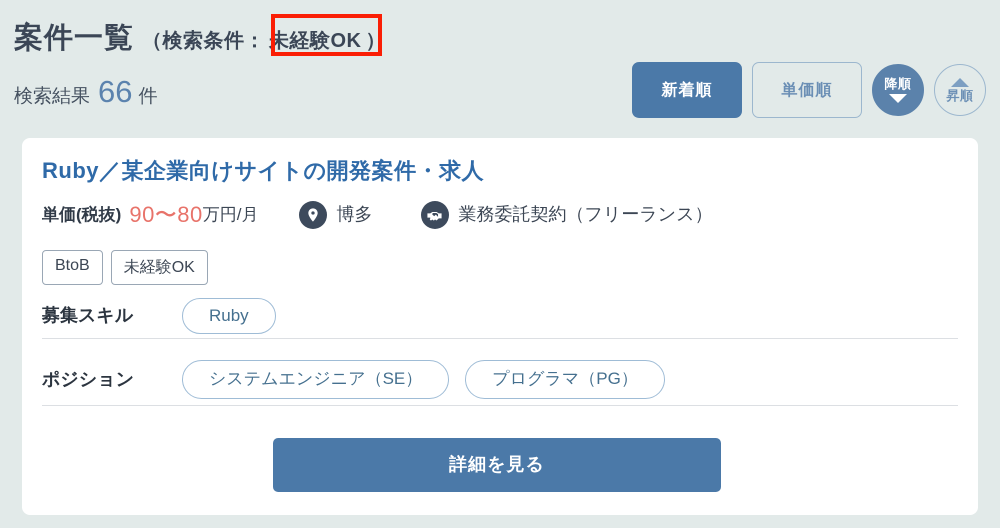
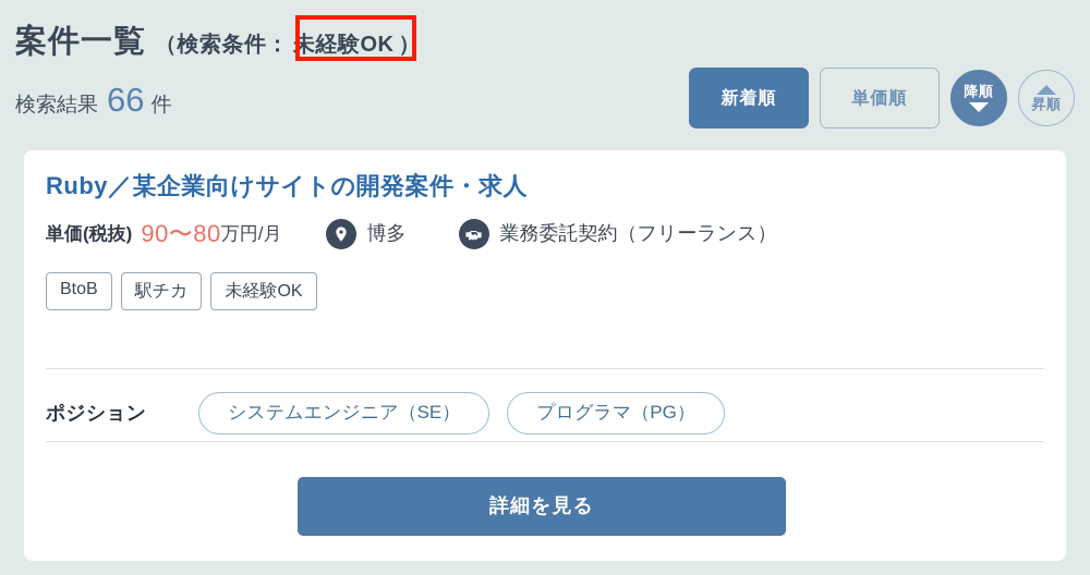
  案件一覧
  （検索条件： 未経験OK ）
  検索結果
  66
  件
  新着順
  単価順
  降順
  昇順
  Ruby／某企業向けサイトの開発案件・求人
  単価(税抜)
  90〜80
  万円/月
  博多
  業務委託契約（フリーランス）
  BtoB
+ 駅チカ
  未経験OK
- 募集スキル
- Ruby
  ポジション
  システムエンジニア（SE）
  プログラマ（PG）
  詳細を見る
